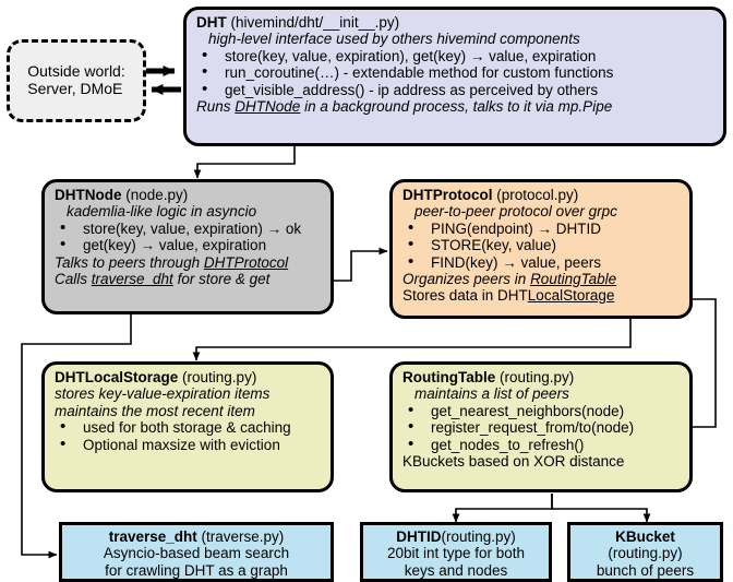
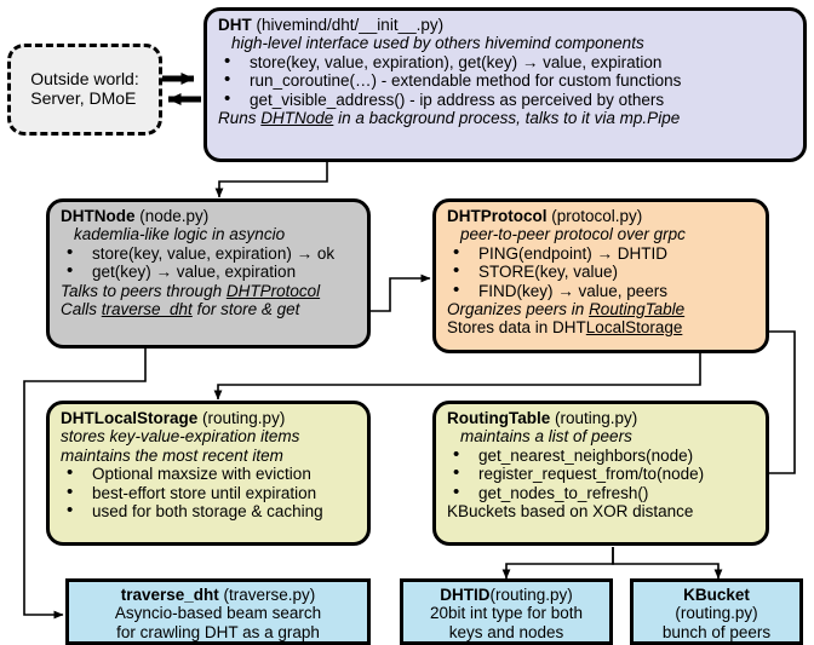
  Outside world:
  Server, DMoE
  DHT (hivemind/dht/__init__.py)
  high-level interface used by others hivemind components
  store(key, value, expiration), get(key) → value, expiration
  run_coroutine(…) - extendable method for custom functions
  get_visible_address() - ip address as perceived by others
  Runs DHTNode in a background process, talks to it via mp.Pipe
  DHTNode (node.py)
  kademlia-like logic in asyncio
  store(key, value, expiration) → ok
  get(key) → value, expiration
  Talks to peers through DHTProtocol
  Calls traverse_dht for store & get
  DHTProtocol (protocol.py)
  peer-to-peer protocol over grpc
  PING(endpoint) → DHTID
  STORE(key, value)
  FIND(key) → value, peers
  Organizes peers in RoutingTable
  Stores data in DHTLocalStorage
  DHTLocalStorage (routing.py)
  stores key-value-expiration items
  maintains the most recent item
- used for both storage & caching
+ Optional maxsize with eviction
+ best-effort store until expiration
- Optional maxsize with eviction
+ used for both storage & caching
  RoutingTable (routing.py)
  maintains a list of peers
  get_nearest_neighbors(node)
  register_request_from/to(node)
  get_nodes_to_refresh()
  KBuckets based on XOR distance
  traverse_dht (traverse.py)
  Asyncio-based beam search
  for crawling DHT as a graph
  DHTID(routing.py)
  20bit int type for both
  keys and nodes
  KBucket
  (routing.py)
  bunch of peers
